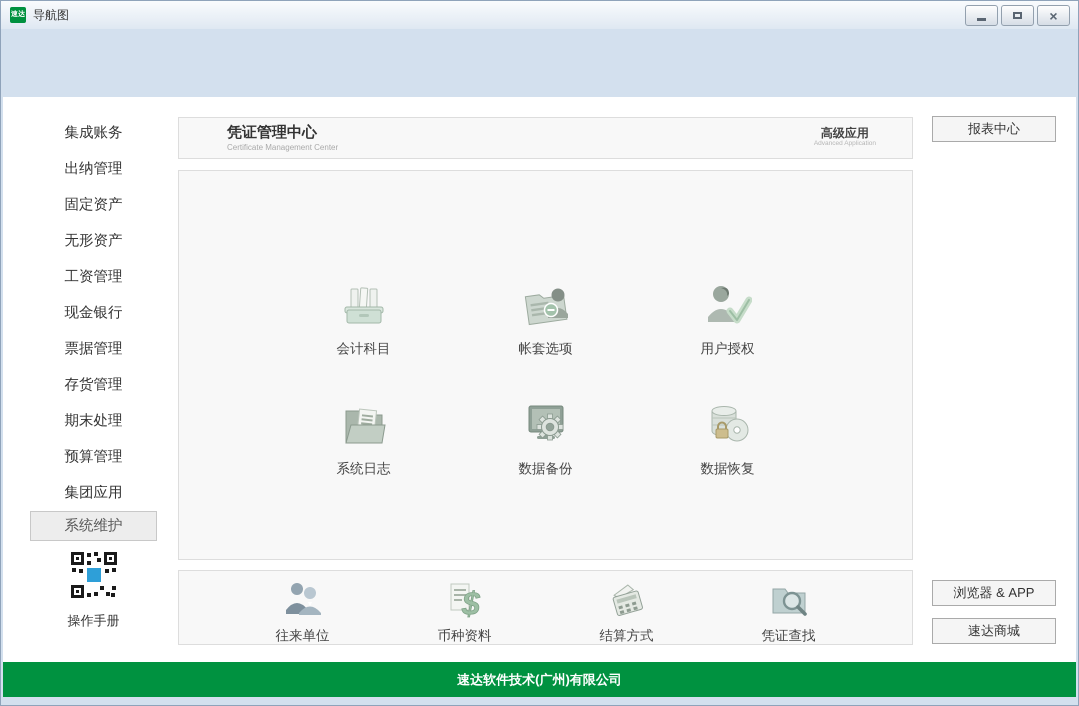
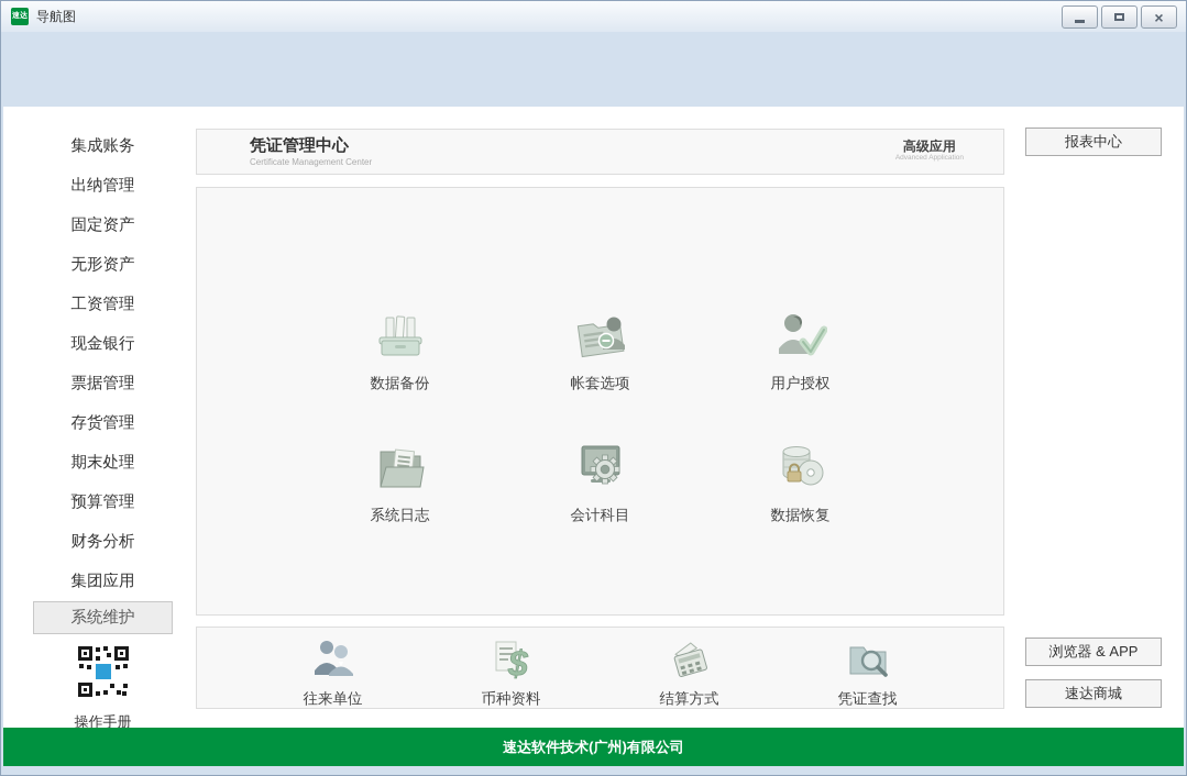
  导航图
  ×
  集成账务
  出纳管理
  固定资产
  无形资产
  工资管理
  现金银行
  票据管理
  存货管理
  期末处理
  预算管理
+ 财务分析
  集团应用
  系统维护
  操作手册
  凭证管理中心
  Certificate Management Center
  高级应用
- 会计科目
+ 数据备份
  帐套选项
  用户授权
  系统日志
- 数据备份
+ 会计科目
  数据恢复
  往来单位
  $
  币种资料
  结算方式
  凭证查找
  报表中心
  浏览器 & APP
  速达商城
  速达软件技术(广州)有限公司
